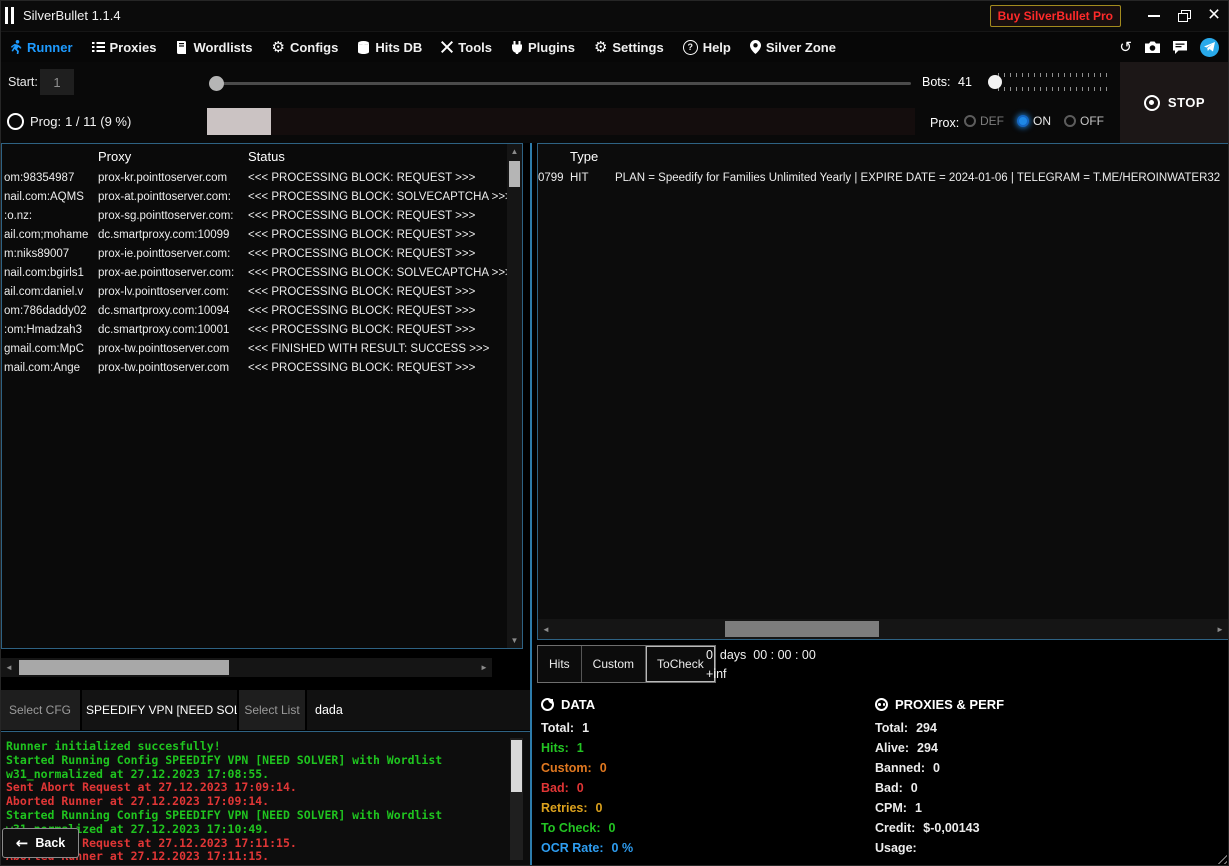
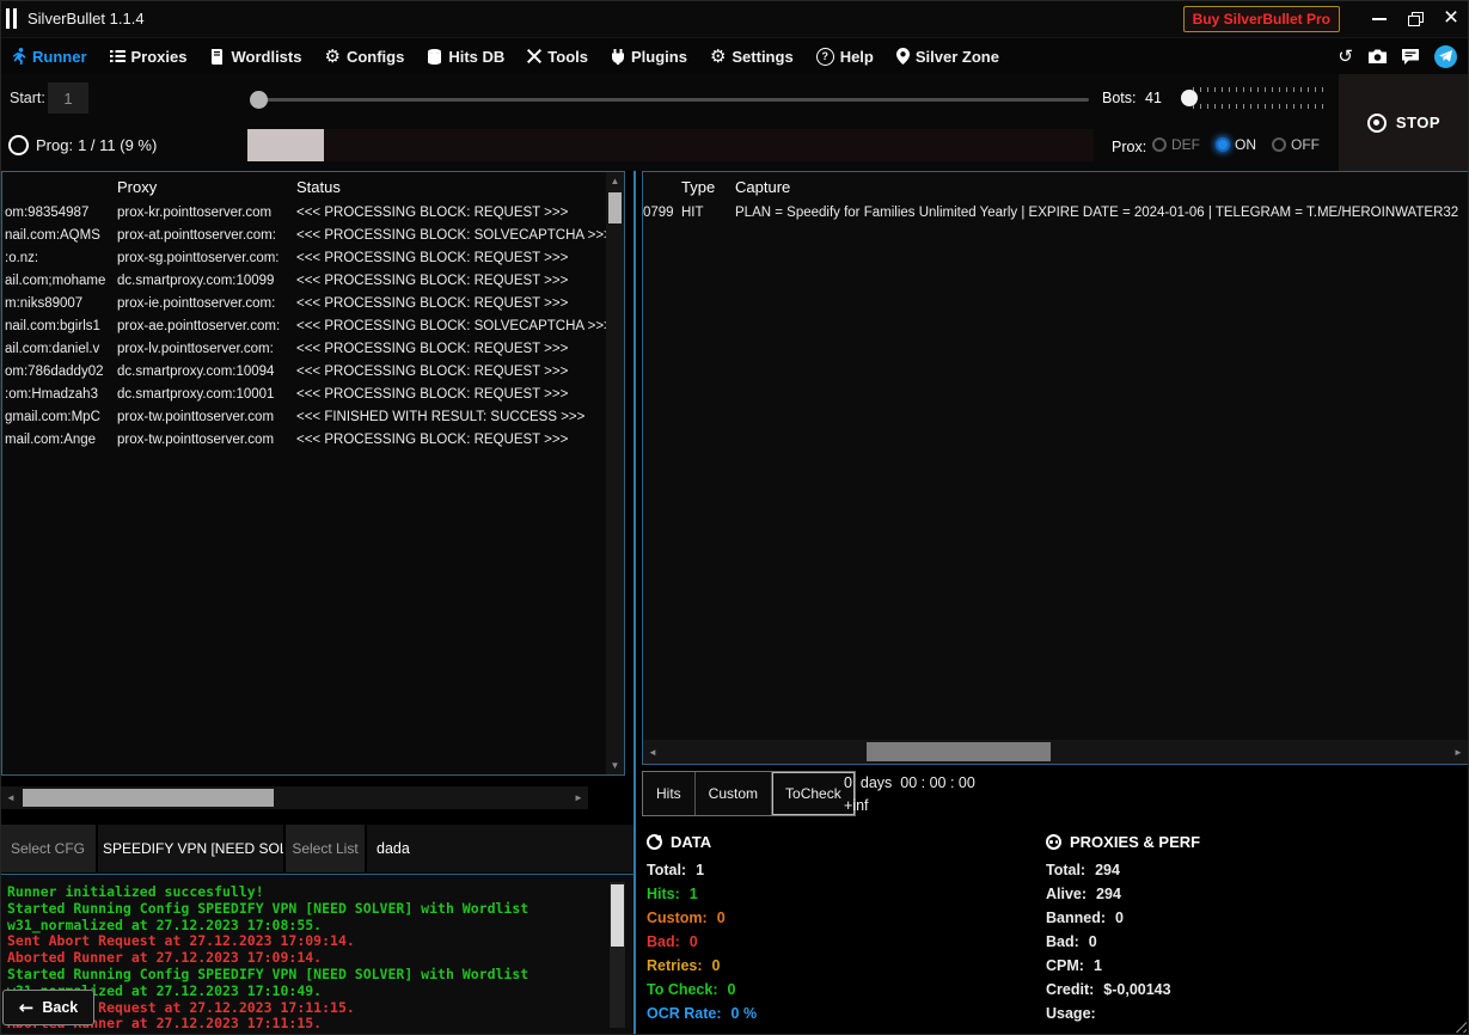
  SilverBullet 1.1.4
  Buy SilverBullet Pro
  ×
  Runner
  Proxies
  Wordlists
  ⚙
  Configs
  Hits DB
  Tools
  Plugins
  ⚙
  Settings
  ?
  Help
  Silver Zone
  ↺
  Start:
  1
  Bots:
  41
  Prog:
  1 / 11 (9 %)
  Prox:
  DEF
  ON
  OFF
  STOP
  Proxy
  Status
  om:98354987
  prox-kr.pointtoserver.com
  <<< PROCESSING BLOCK: REQUEST >>>
  nail.com:AQMS
  prox-at.pointtoserver.com:
  <<< PROCESSING BLOCK: SOLVECAPTCHA >>
  :o.nz:
  prox-sg.pointtoserver.com:
  <<< PROCESSING BLOCK: REQUEST >>>
  ail.com;mohame
  dc.smartproxy.com:10099
  <<< PROCESSING BLOCK: REQUEST >>>
  m:niks89007
  prox-ie.pointtoserver.com:
  <<< PROCESSING BLOCK: REQUEST >>>
  nail.com:bgirls1
  prox-ae.pointtoserver.com:
  <<< PROCESSING BLOCK: SOLVECAPTCHA >>
  ail.com:daniel.v
  prox-lv.pointtoserver.com:
  <<< PROCESSING BLOCK: REQUEST >>>
  om:786daddy02
  dc.smartproxy.com:10094
  <<< PROCESSING BLOCK: REQUEST >>>
  :om:Hmadzah3
  dc.smartproxy.com:10001
  <<< PROCESSING BLOCK: REQUEST >>>
  gmail.com:MpC
  prox-tw.pointtoserver.com
  <<< FINISHED WITH RESULT: SUCCESS >>>
  mail.com:Ange
  prox-tw.pointtoserver.com
  <<< PROCESSING BLOCK: REQUEST >>>
  ▲
  ▼
  ◄
  ►
  Type
+ Capture
  0799
  HIT
  PLAN = Speedify for Families Unlimited Yearly | EXPIRE DATE = 2024-01-06 | TELEGRAM = T.ME/HEROINWATER32
  ◄
  ►
  Hits
  Custom
  ToCheck
  0 days 00 : 00 : 00
  +inf
  Select CFG
  SPEEDIFY VPN [NEED SOL
  Select List
  dada
  Runner initialized succesfully!
  Started Running Config SPEEDIFY VPN [NEED SOLVER] with Wordlist
  w31_normalized at 27.12.2023 17:08:55.
  Sent Abort Request at 27.12.2023 17:09:14.
  Aborted Runner at 27.12.2023 17:09:14.
  Started Running Config SPEEDIFY VPN [NEED SOLVER] with Wordlist
  Request at 27.12.2023 17:11:15.
  nner at 27.12.2023 17:11:15.
  ←
  Back
  DATA
  Total:
  1
  Hits:
  1
  Custom:
  0
  Bad:
  0
  Retries:
  0
  To Check:
  0
  OCR Rate:
  0 %
  PROXIES & PERF
  Total:
  294
  Alive:
  294
  Banned:
  0
  Bad:
  0
  CPM:
  1
  Credit:
  $-0,00143
  Usage:
